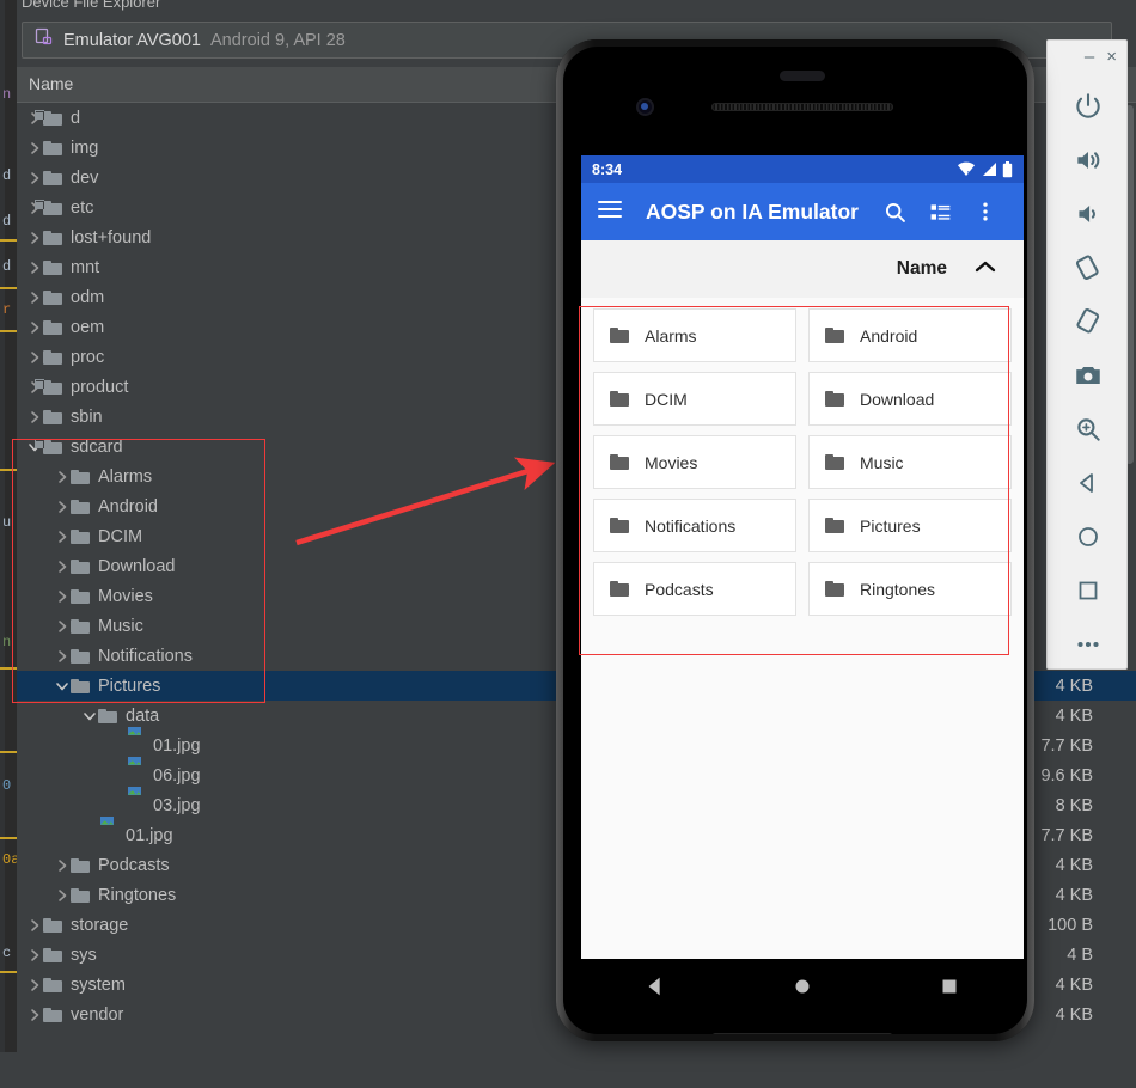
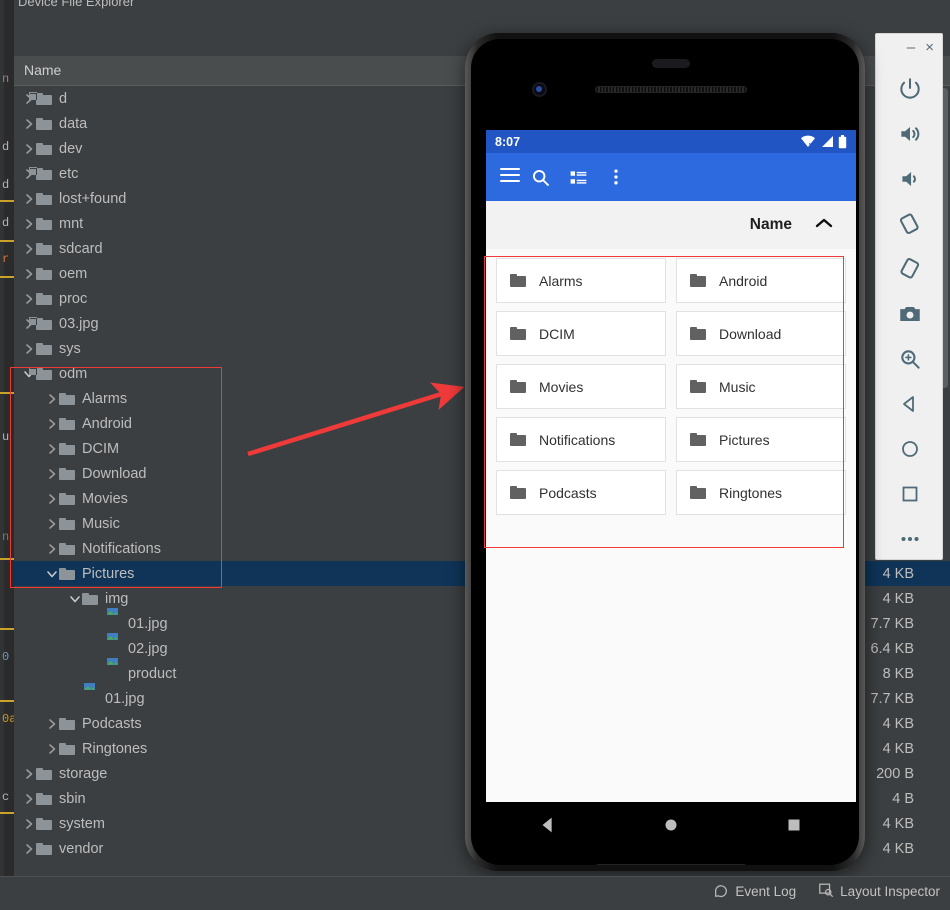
  n
  d
  d
  d
  r
  u
  n
  0
  0a
  c
  Device File Explorer
- Emulator AVG001
- Android 9, API 28
  Name
  d
- img
+ data
  dev
  etc
  lost+found
  mnt
- odm
+ sdcard
  oem
  proc
- product
+ 03.jpg
- sbin
+ sys
- sdcard
+ odm
  Alarms
  Android
  DCIM
  Download
  Movies
  Music
  Notifications
  Pictures
  4 KB
- data
+ img
  4 KB
  01.jpg
  7.7 KB
- 06.jpg
+ 02.jpg
- 9.6 KB
+ 6.4 KB
- 03.jpg
+ product
  8 KB
  01.jpg
  7.7 KB
  Podcasts
  4 KB
  Ringtones
  4 KB
  storage
- 100 B
+ 200 B
- sys
+ sbin
  4 B
  system
  4 KB
  vendor
  4 KB
  –
  ×
- 8:34
+ 8:07
- AOSP on IA Emulator
  Name
  Alarms
  Android
  DCIM
  Download
  Movies
  Music
  Notifications
  Pictures
  Podcasts
  Ringtones
+ Event Log
+ Layout Inspector
